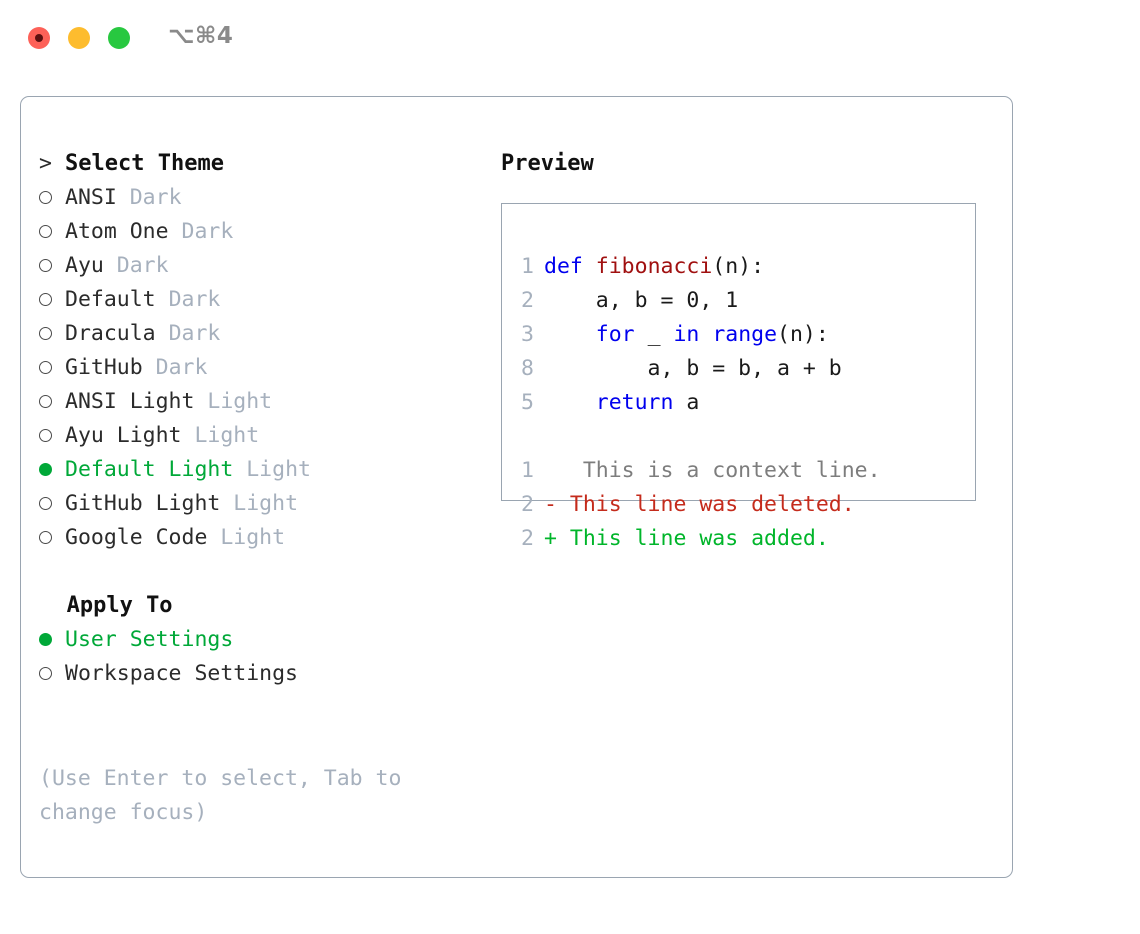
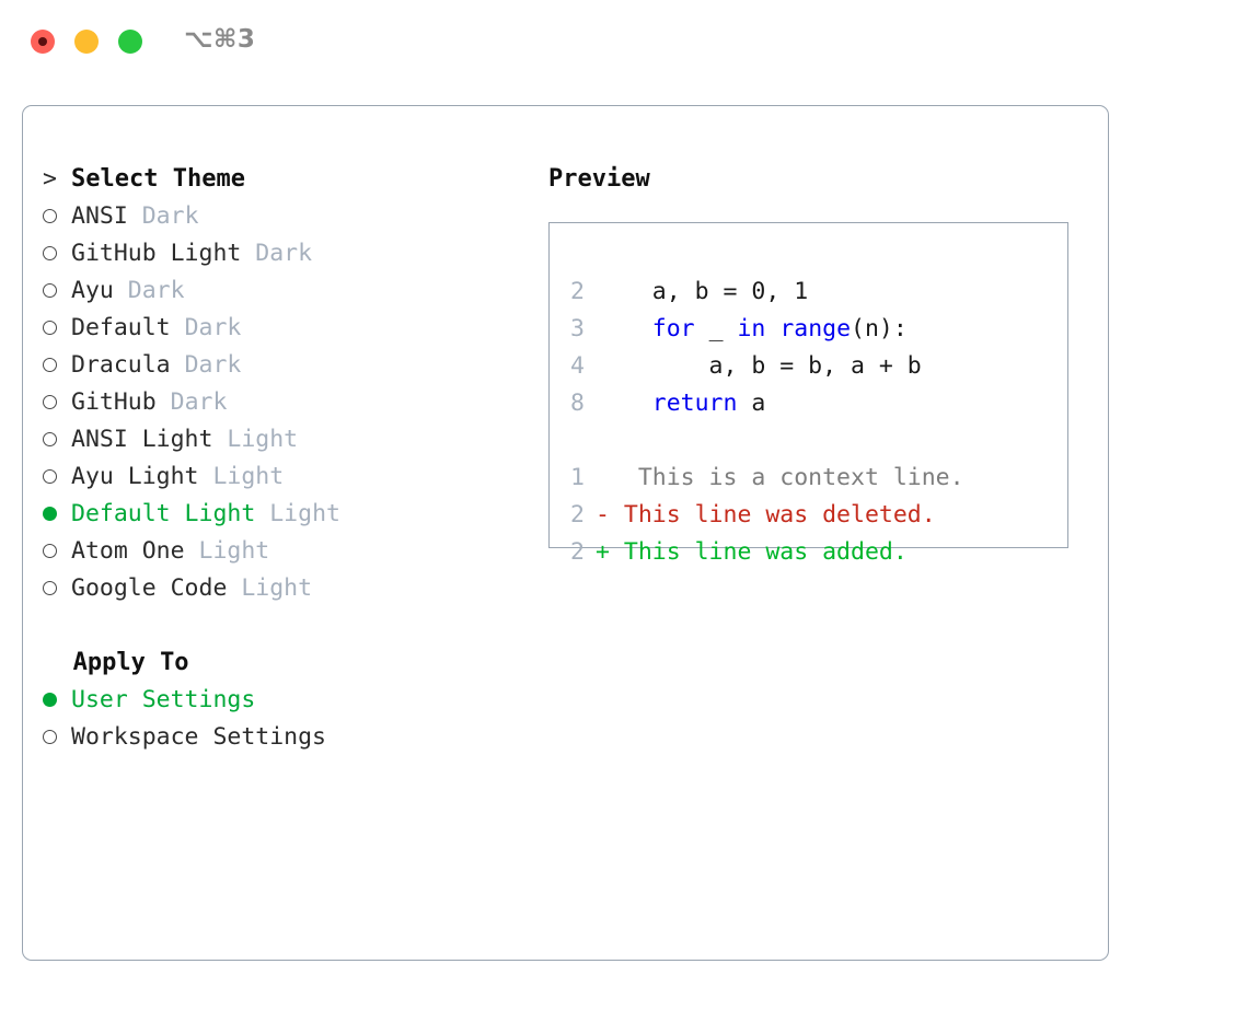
- ⌥⌘4
+ ⌥⌘3
  > Select Theme
  ANSI Dark
- Atom One Dark
+ GitHub Light Dark
  Ayu Dark
  Default Dark
  Dracula Dark
  GitHub Dark
  ANSI Light Light
  Ayu Light Light
  Default Light Light
- GitHub Light Light
+ Atom One Light
  Google Code Light
  Apply To
  User Settings
  Workspace Settings
- (Use Enter to select, Tab to change focus)
  Preview
- 1 def fibonacci(n):
  2 a, b = 0, 1
  3 for _ in range(n):
- 8 a, b = b, a + b
+ 4 a, b = b, a + b
- 5 return a
+ 8 return a
  1 This is a context line.
  2 - This line was deleted.
  2 + This line was added.
